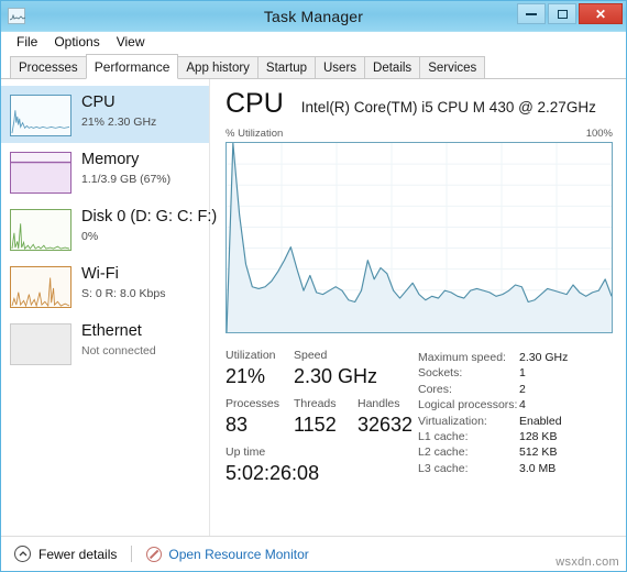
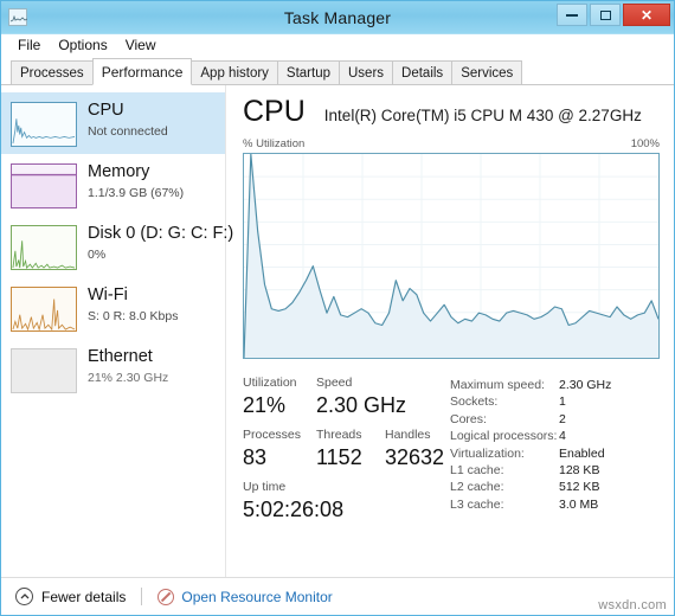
  Task Manager
  ✕
  File
  Options
  View
  Processes
  Performance
  App history
  Startup
  Users
  Details
  Services
  CPU
- 21% 2.30 GHz
+ Not connected
  Memory
  1.1/3.9 GB (67%)
  Disk 0 (D: G: C: F
  0%
  Wi-Fi
  S: 0 R: 8.0 Kbps
  Ethernet
- Not connected
+ 21% 2.30 GHz
  CPU
  Intel(R) Core(TM) i5 CPU M 430 @ 2.27GHz
  % Utilization
  100%
  Utilization
  21%
  Speed
  2.30 GHz
  Processes
  83
  Threads
  1152
  Handles
  32632
  Up time
  5:02:26:08
  Maximum speed:
  2.30 GHz
  Sockets:
  1
  Cores:
  2
  Logical processors:
  4
  Virtualization:
  Enabled
  L1 cache:
  128 KB
  L2 cache:
  512 KB
  L3 cache:
  3.0 MB
  Fewer details
  Open Resource Monitor
  wsxdn.com
